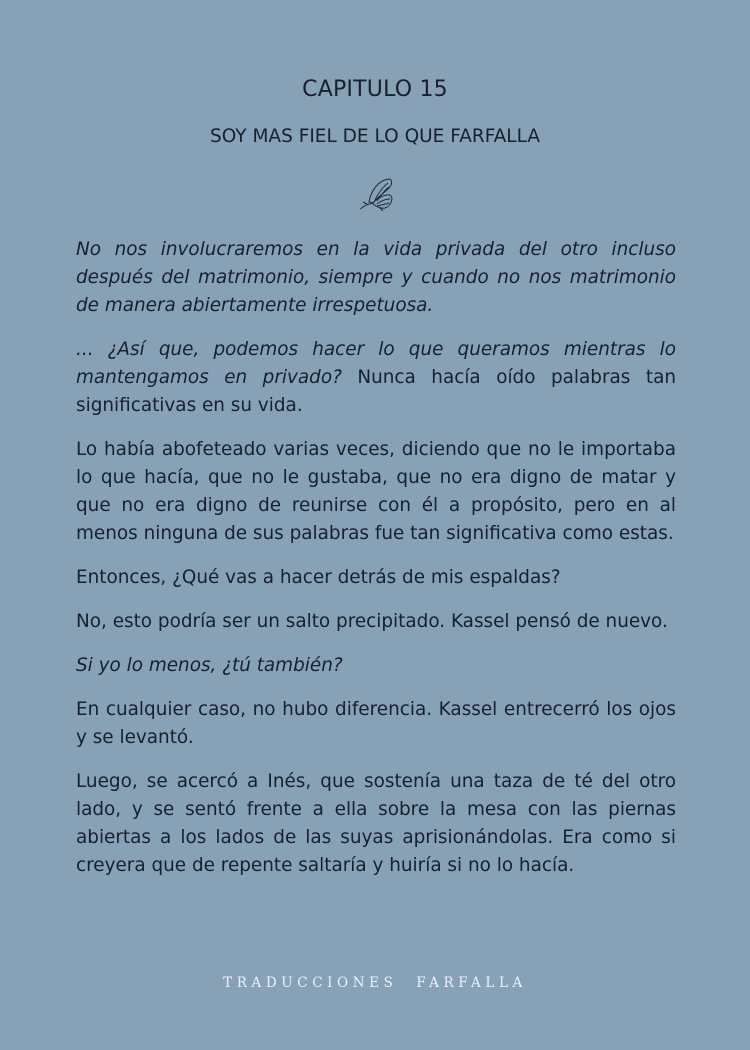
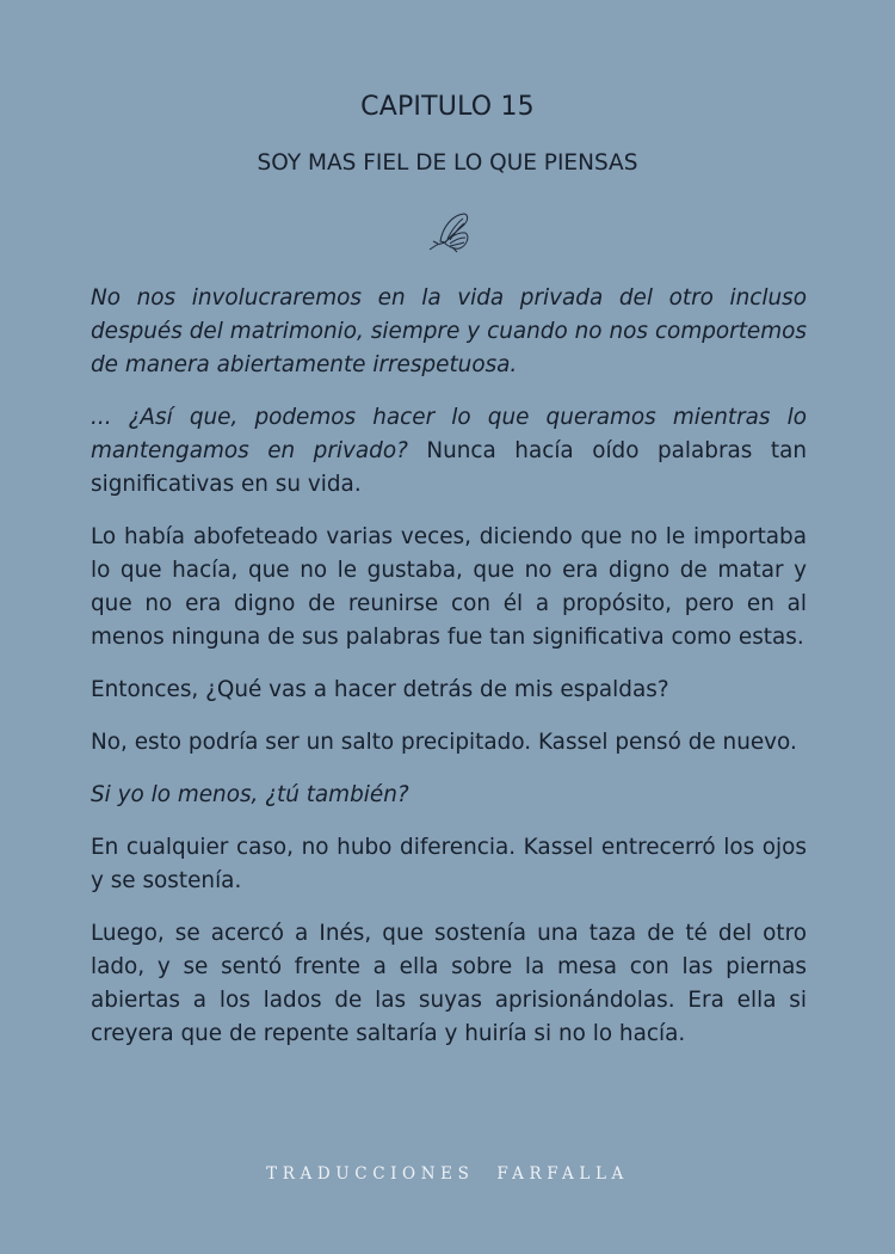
  CAPITULO 15
- SOY MAS FIEL DE LO QUE FARFALLA
+ SOY MAS FIEL DE LO QUE PIENSAS
- No nos involucraremos en la vida privada del otro incluso después del matrimonio, siempre y cuando no nos matrimonio de manera abiertamente irrespetuosa.
+ No nos involucraremos en la vida privada del otro incluso después del matrimonio, siempre y cuando no nos comportemos de manera abiertamente irrespetuosa.
  ... ¿Así que, podemos hacer lo que queramos mientras lo mantengamos en privado? Nunca hacía oído palabras tan significativas en su vida.
  Lo había abofeteado varias veces, diciendo que no le importaba lo que hacía, que no le gustaba, que no era digno de matar y que no era digno de reunirse con él a propósito, pero en al menos ninguna de sus palabras fue tan significativa como estas.
  Entonces, ¿Qué vas a hacer detrás de mis espaldas?
  No, esto podría ser un salto precipitado. Kassel pensó de nuevo.
  Si yo lo menos, ¿tú también?
- En cualquier caso, no hubo diferencia. Kassel entrecerró los ojos y se levantó.
+ En cualquier caso, no hubo diferencia. Kassel entrecerró los ojos y se sostenía.
- Luego, se acercó a Inés, que sostenía una taza de té del otro lado, y se sentó frente a ella sobre la mesa con las piernas abiertas a los lados de las suyas aprisionándolas. Era como si creyera que de repente saltaría y huiría si no lo hacía.
+ Luego, se acercó a Inés, que sostenía una taza de té del otro lado, y se sentó frente a ella sobre la mesa con las piernas abiertas a los lados de las suyas aprisionándolas. Era ella si creyera que de repente saltaría y huiría si no lo hacía.
  TRADUCCIONES FARFALLA
